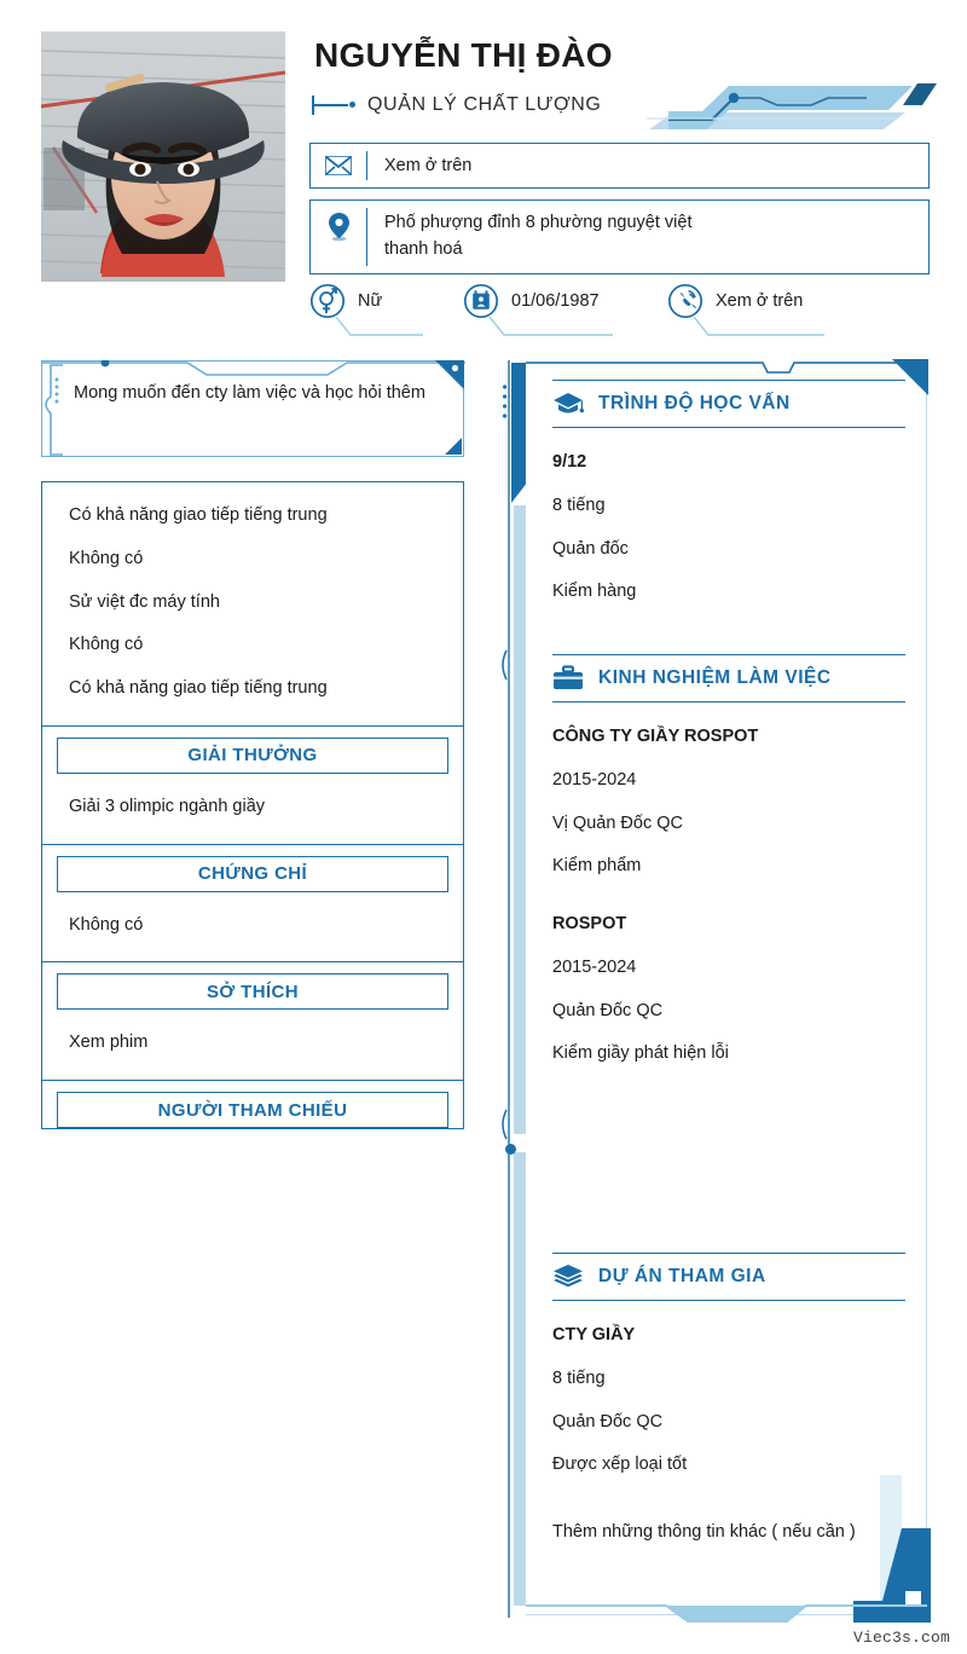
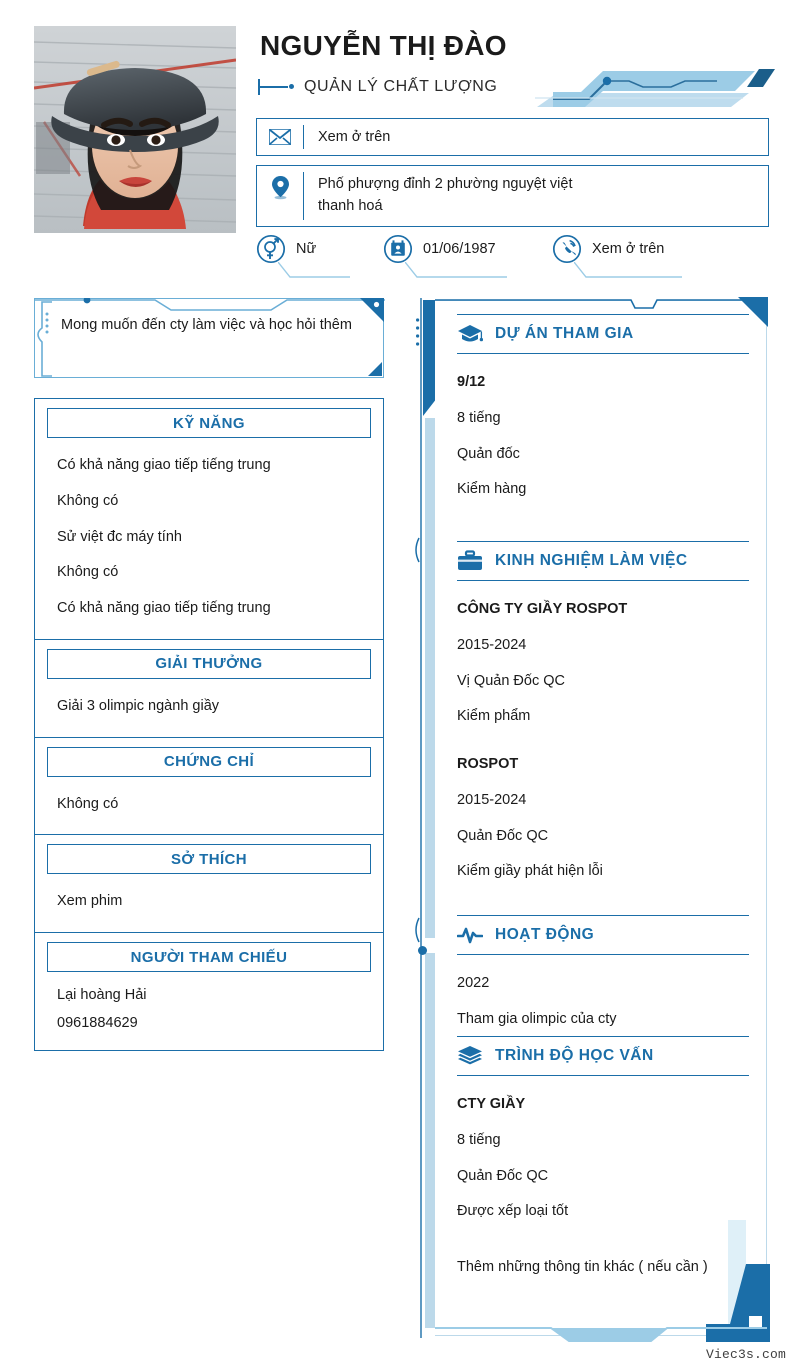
  NGUYỄN THỊ ĐÀO
  QUẢN LÝ CHẤT LƯỢNG
  Xem ở trên
- Phố phượng đỉnh 8 phường nguyệt việt
+ Phố phượng đỉnh 2 phường nguyệt việt
  thanh hoá
  Nữ
  01/06/1987
  Xem ở trên
  Mong muốn đến cty làm việc và học hỏi thêm
+ KỸ NĂNG
  Có khả năng giao tiếp tiếng trung
  Không có
  Sử việt đc máy tính
  Không có
  Có khả năng giao tiếp tiếng trung
  GIẢI THƯỞNG
  Giải 3 olimpic ngành giầy
  CHỨNG CHỈ
  Không có
  SỞ THÍCH
  Xem phim
  NGƯỜI THAM CHIẾU
+ Lại hoàng Hải
+ 0961884629
- TRÌNH ĐỘ HỌC VẤN
+ DỰ ÁN THAM GIA
  9/12
  8 tiếng
  Quản đốc
  Kiểm hàng
  KINH NGHIỆM LÀM VIỆC
  CÔNG TY GIẦY ROSPOT
  2015-2024
  Vị Quản Đốc QC
  Kiểm phẩm
  ROSPOT
  2015-2024
  Quản Đốc QC
  Kiểm giầy phát hiện lỗi
+ HOẠT ĐỘNG
+ 2022
+ Tham gia olimpic của cty
- DỰ ÁN THAM GIA
+ TRÌNH ĐỘ HỌC VẤN
  CTY GIẦY
  8 tiếng
  Quản Đốc QC
  Được xếp loại tốt
  Thêm những thông tin khác ( nếu cần )
  Viec3s.com
